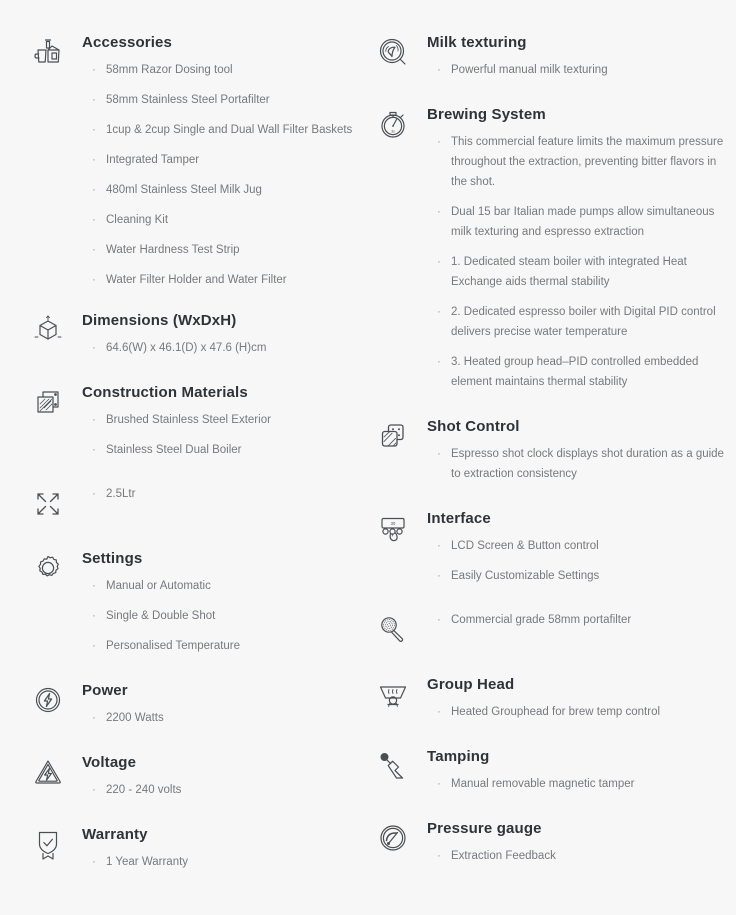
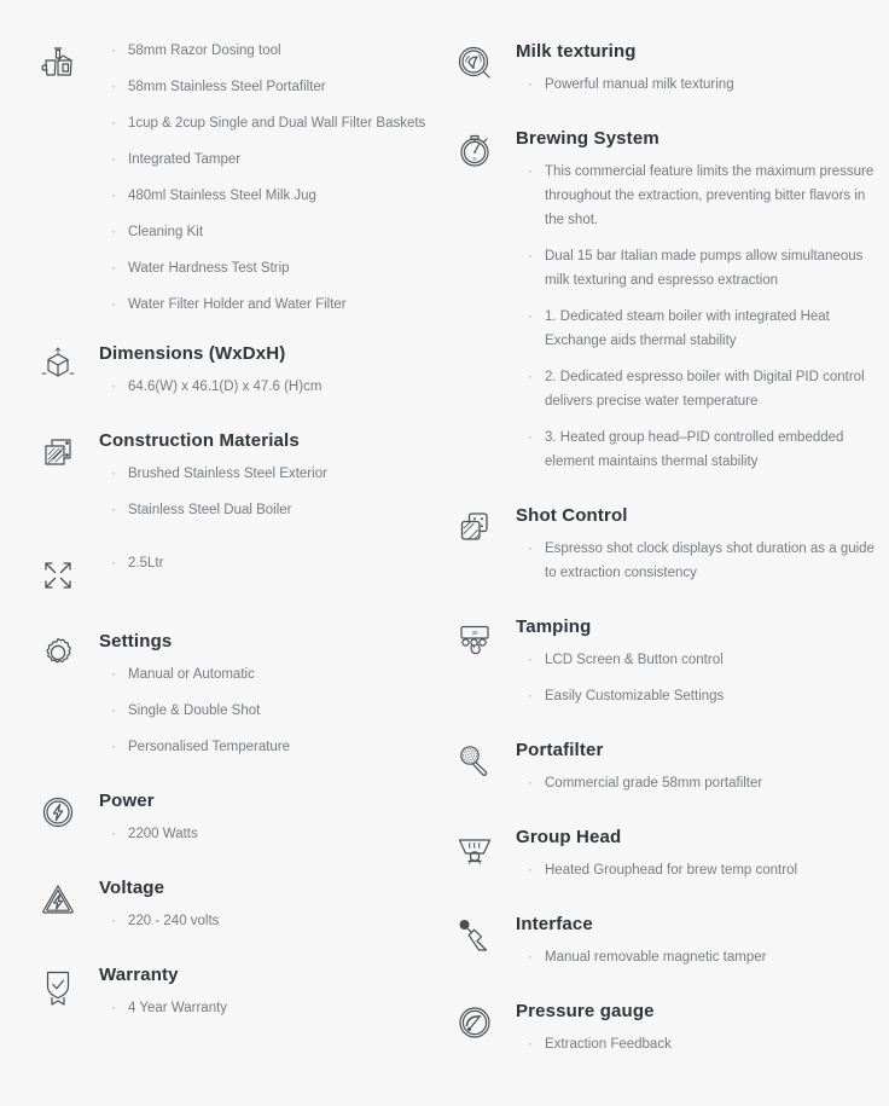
- Accessories
  ·
  58mm Razor Dosing tool
  ·
  58mm Stainless Steel Portafilter
  ·
  1cup & 2cup Single and Dual Wall Filter Baskets
  ·
  Integrated Tamper
  ·
  480ml Stainless Steel Milk Jug
  ·
  Cleaning Kit
  ·
  Water Hardness Test Strip
  ·
  Water Filter Holder and Water Filter
  Dimensions (WxDxH)
  ·
  64.6(W) x 46.1(D) x 47.6 (H)cm
  Construction Materials
  ·
  Brushed Stainless Steel Exterior
  ·
  Stainless Steel Dual Boiler
  ·
  2.5Ltr
  Settings
  ·
  Manual or Automatic
  ·
  Single & Double Shot
  ·
  Personalised Temperature
  Power
  ·
  2200 Watts
  Voltage
  ·
  220 - 240 volts
  Warranty
  ·
- 1 Year Warranty
+ 4 Year Warranty
  Milk texturing
  ·
  Powerful manual milk texturing
  Brewing System
  ·
  This commercial feature limits the maximum pressure throughout the extraction, preventing bitter flavors in the shot.
  ·
  Dual 15 bar Italian made pumps allow simultaneous milk texturing and espresso extraction
  ·
  1. Dedicated steam boiler with integrated Heat Exchange aids thermal stability
  ·
  2. Dedicated espresso boiler with Digital PID control delivers precise water temperature
  ·
  3. Heated group head–PID controlled embedded element maintains thermal stability
  Shot Control
  ·
  Espresso shot clock displays shot duration as a guide to extraction consistency
- Interface
+ Tamping
  ·
  LCD Screen & Button control
  ·
  Easily Customizable Settings
+ Portafilter
  ·
  Commercial grade 58mm portafilter
  Group Head
  ·
  Heated Grouphead for brew temp control
- Tamping
+ Interface
  ·
  Manual removable magnetic tamper
  Pressure gauge
  ·
  Extraction Feedback
